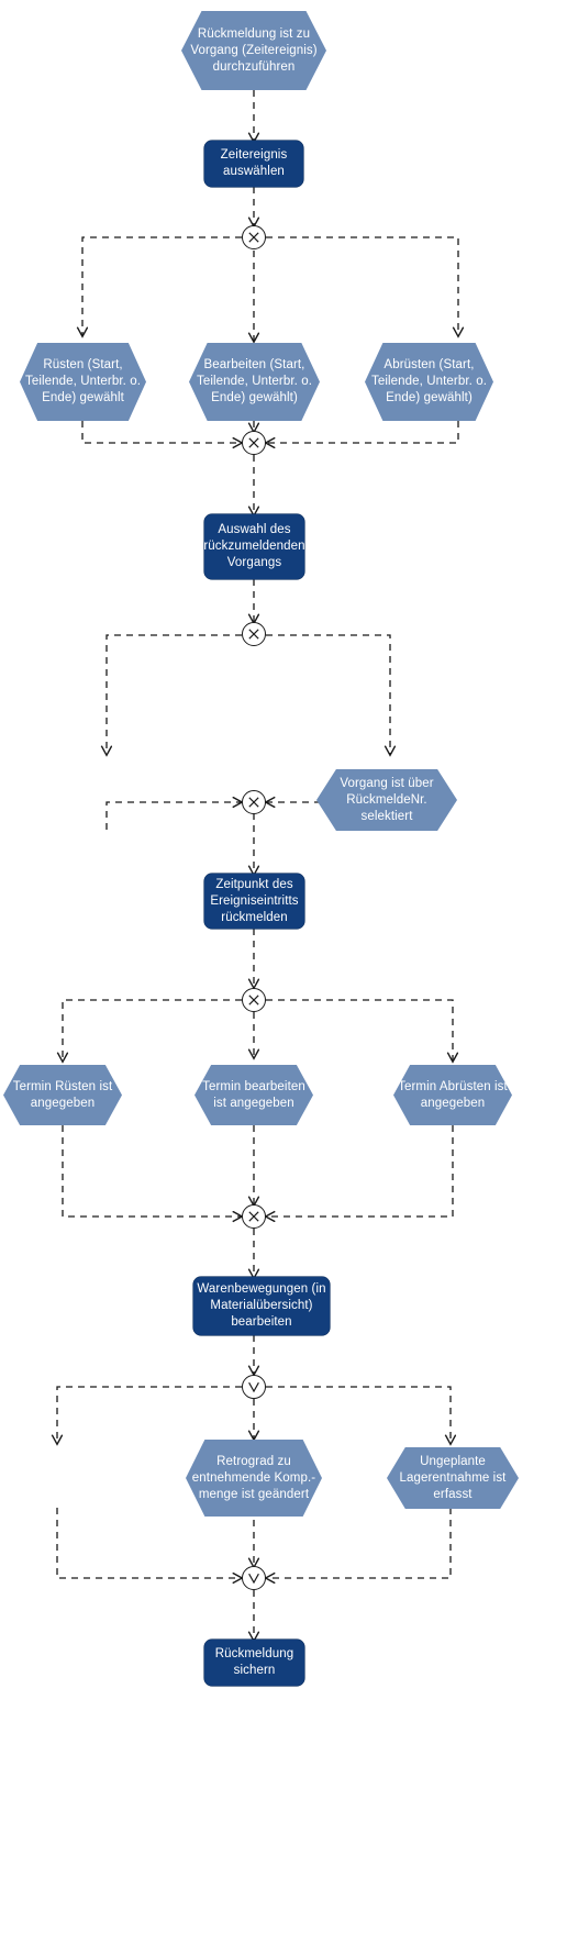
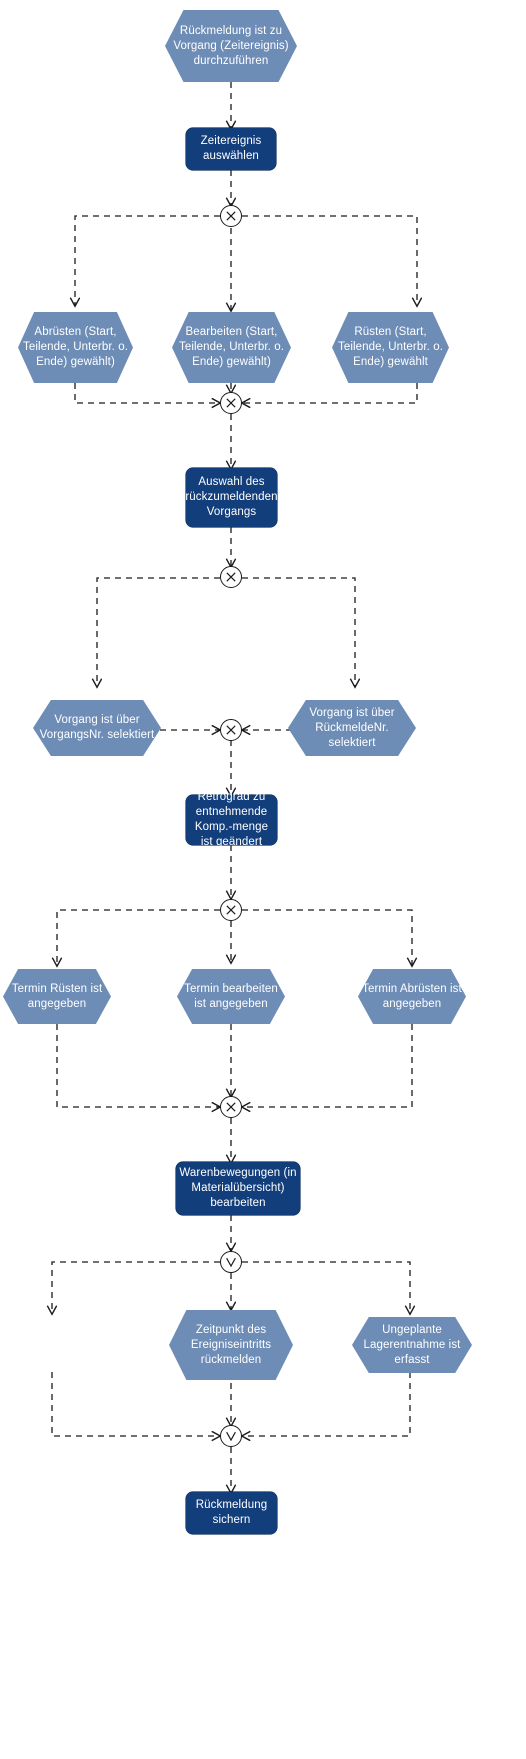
  Rückmeldung ist zu Vorgang (Zeitereignis) durchzuführen
  Zeitereignis auswählen
- Rüsten (Start, Teilende, Unterbr. o. Ende) gewählt
+ Abrüsten (Start, Teilende, Unterbr. o. Ende) gewählt)
  Bearbeiten (Start, Teilende, Unterbr. o. Ende) gewählt)
- Abrüsten (Start, Teilende, Unterbr. o. Ende) gewählt)
+ Rüsten (Start, Teilende, Unterbr. o. Ende) gewählt
  Auswahl des rückzumeldenden Vorgangs
+ Vorgang ist über VorgangsNr. selektiert
  Vorgang ist über RückmeldeNr. selektiert
- Zeitpunkt des Ereigniseintritts rückmelden
+ Retrograd zu entnehmende Komp.-menge ist geändert
  Termin Rüsten ist angegeben
  Termin bearbeiten ist angegeben
  Termin Abrüsten ist angegeben
  Warenbewegungen (in Materialübersicht) bearbeiten
- Retrograd zu entnehmende Komp.-menge ist geändert
+ Zeitpunkt des Ereigniseintritts rückmelden
  Ungeplante Lagerentnahme ist erfasst
  Rückmeldung sichern
